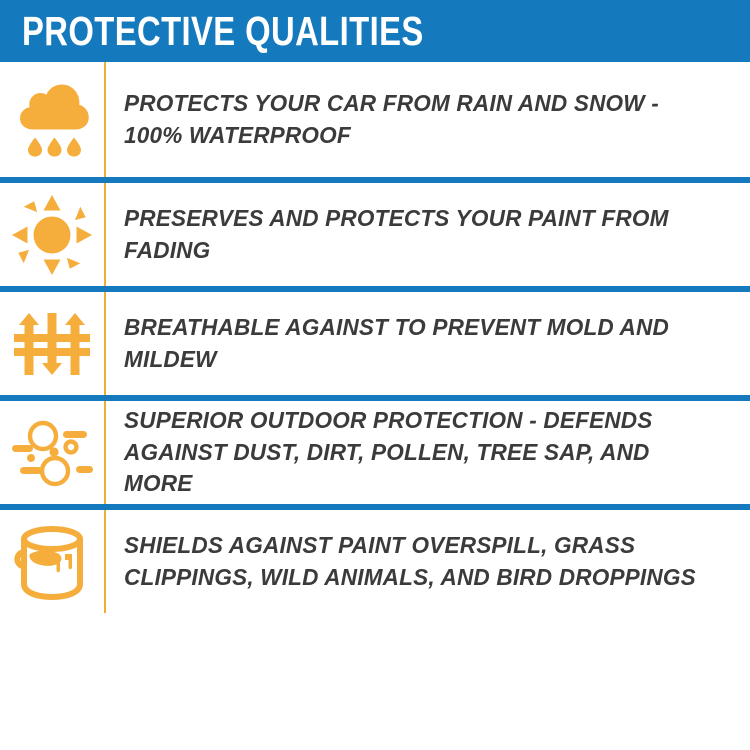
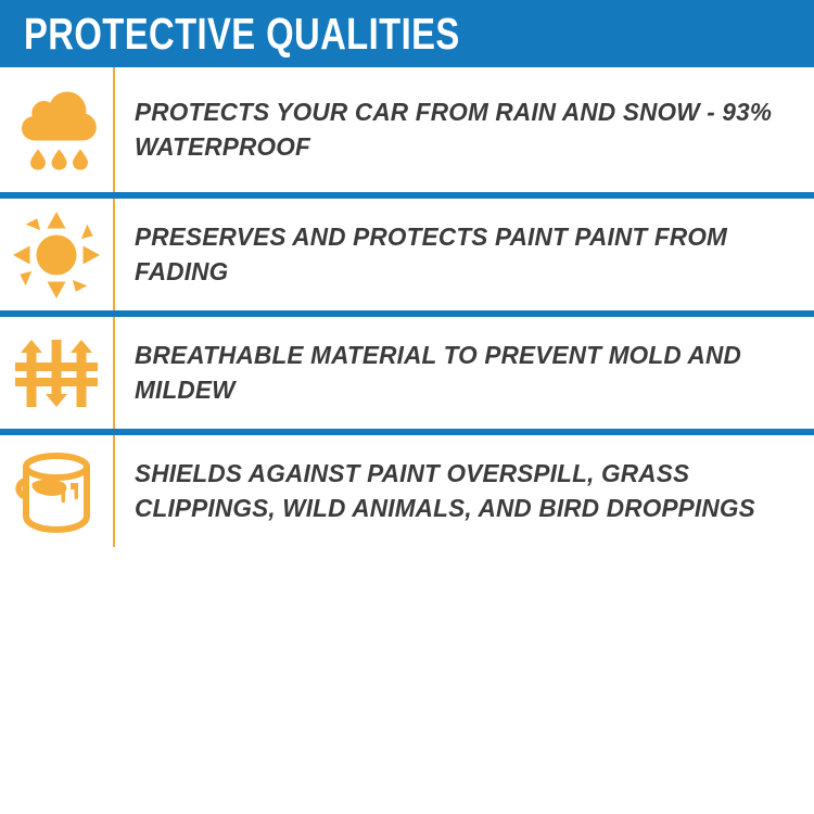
  PROTECTIVE QUALITIES
- PROTECTS YOUR CAR FROM RAIN AND SNOW - 100% WATERPROOF
+ PROTECTS YOUR CAR FROM RAIN AND SNOW - 93% WATERPROOF
- PRESERVES AND PROTECTS YOUR PAINT FROM FADING
+ PRESERVES AND PROTECTS PAINT PAINT FROM FADING
- BREATHABLE AGAINST TO PREVENT MOLD AND MILDEW
+ BREATHABLE MATERIAL TO PREVENT MOLD AND MILDEW
- SUPERIOR OUTDOOR PROTECTION - DEFENDS AGAINST DUST, DIRT, POLLEN, TREE SAP, AND MORE
  SHIELDS AGAINST PAINT OVERSPILL, GRASS CLIPPINGS, WILD ANIMALS, AND BIRD DROPPINGS
